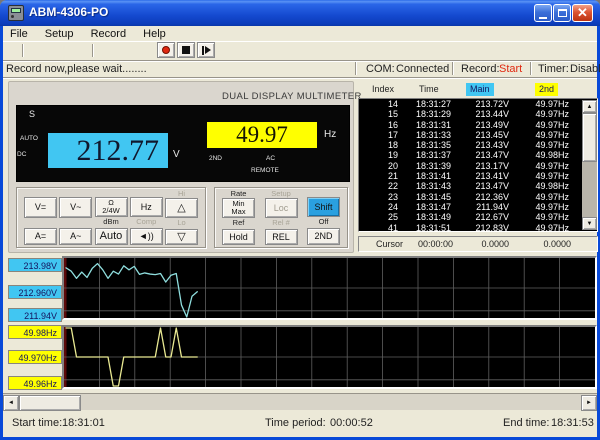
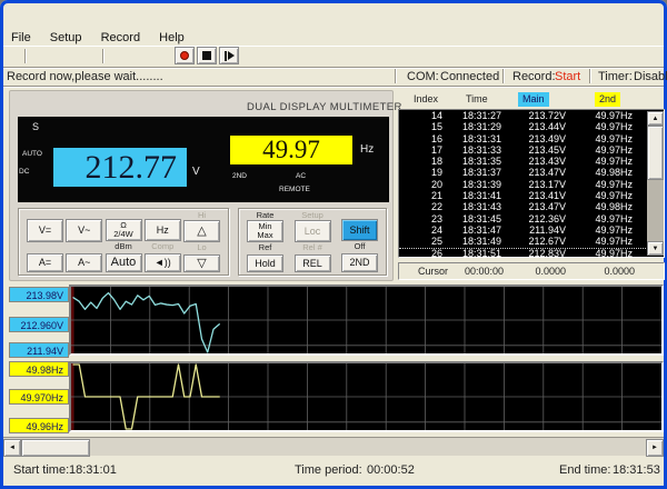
- ABM-4306-PO
- ✕
  File Setup Record Help
  Record now,please wait........
  COM:
  Connected
  Record:
  Start
  Timer:
  Disabl
  DUAL DISPLAY MULTIMETER
  S
  212.77
  V
  49.97
  Hz
  V=
  A=
  V~
  A~
  Ω
  2/4W
  dBm
  Auto
  Hz
  Comp
  ◄))
  Hi
  △
  Lo
  ▽
  Rate
  Min
  Max
  Ref
  Hold
  Setup
  Loc
  Rel #
  REL
  Shift
  Off
  2ND
  Index
  Time
  Main
  2nd
  14
  18:31:27
  213.72V
  49.97Hz
  15
  18:31:29
  213.44V
  49.97Hz
  16
  18:31:31
  213.49V
  49.97Hz
  17
  18:31:33
  213.45V
  49.97Hz
  18
  18:31:35
  213.43V
  49.97Hz
  19
  18:31:37
  213.47V
  49.98Hz
  20
  18:31:39
  213.17V
  49.97Hz
  21
  18:31:41
  213.41V
  49.97Hz
  22
  18:31:43
  213.47V
  49.98Hz
  23
  18:31:45
  212.36V
  49.97Hz
  24
  18:31:47
  211.94V
  49.97Hz
  25
  18:31:49
  212.67V
  49.97Hz
- 41
+ 26
  18:31:51
  212.83V
  49.97Hz
  Cursor
  00:00:00
  0.0000
  0.0000
  213.98V
  212.960V
  211.94V
  49.98Hz
  49.970Hz
  49.96Hz
  Start time:
  18:31:01
  Time period:
  00:00:52
  End time:
  18:31:53
